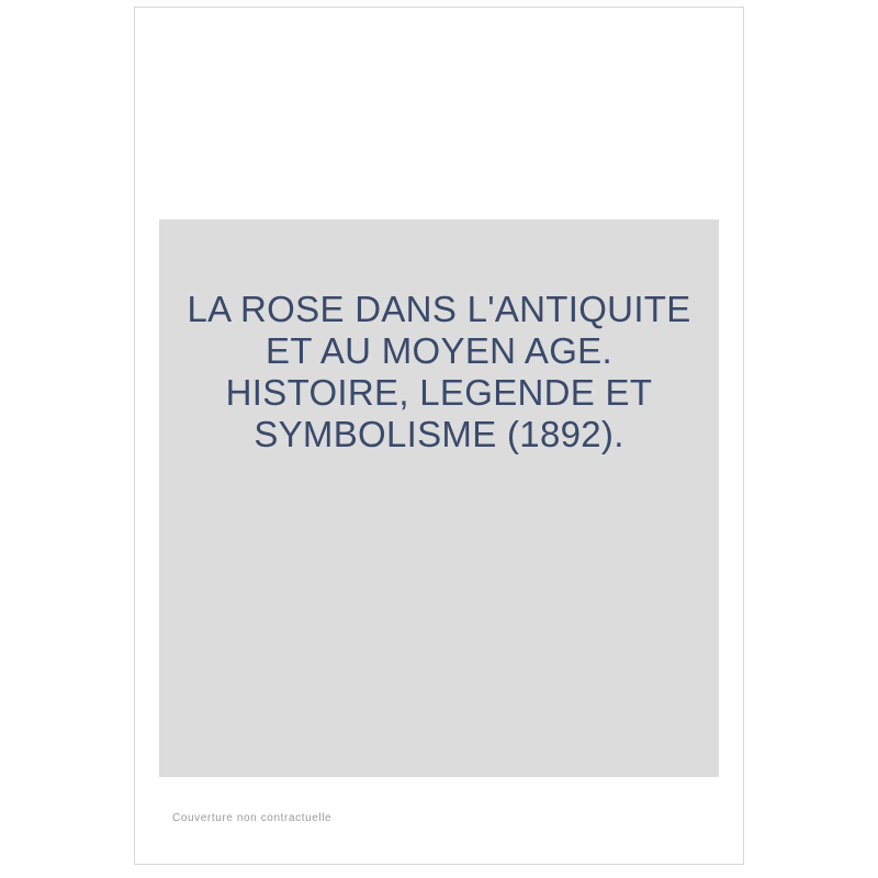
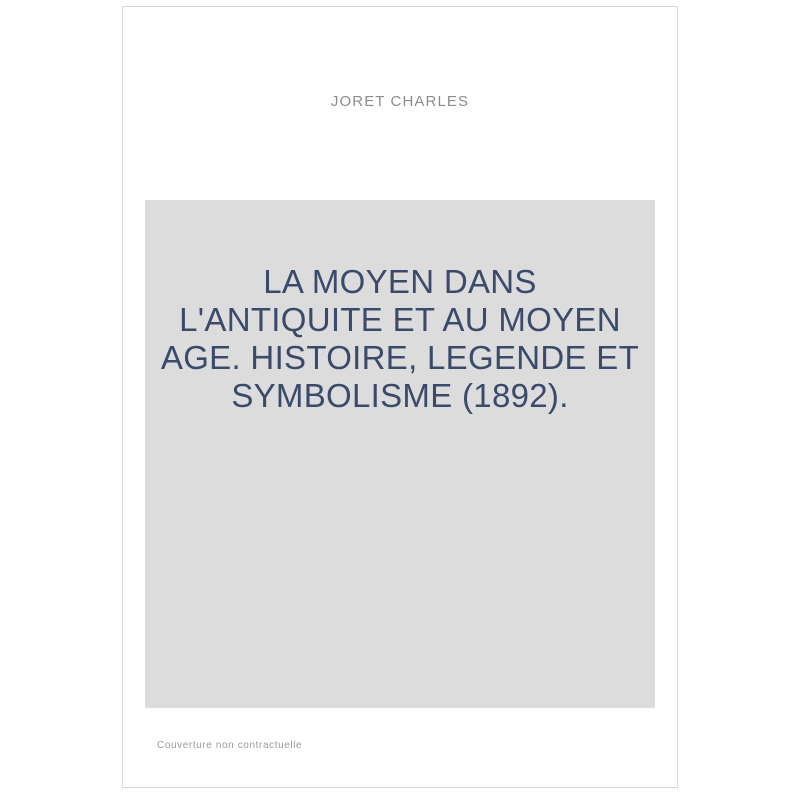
+ JORET CHARLES
- LA ROSE DANS L'ANTIQUITE ET AU MOYEN AGE. HISTOIRE, LEGENDE ET SYMBOLISME (1892).
+ LA MOYEN DANS L'ANTIQUITE ET AU MOYEN AGE. HISTOIRE, LEGENDE ET SYMBOLISME (1892).
  Couverture non contractuelle
